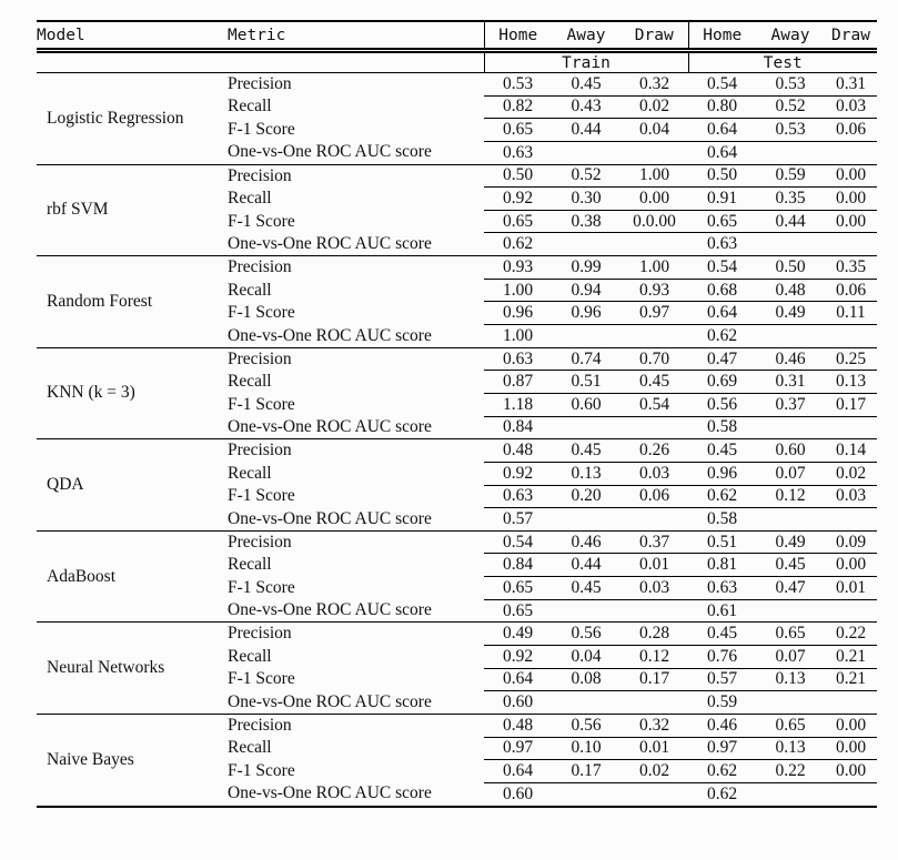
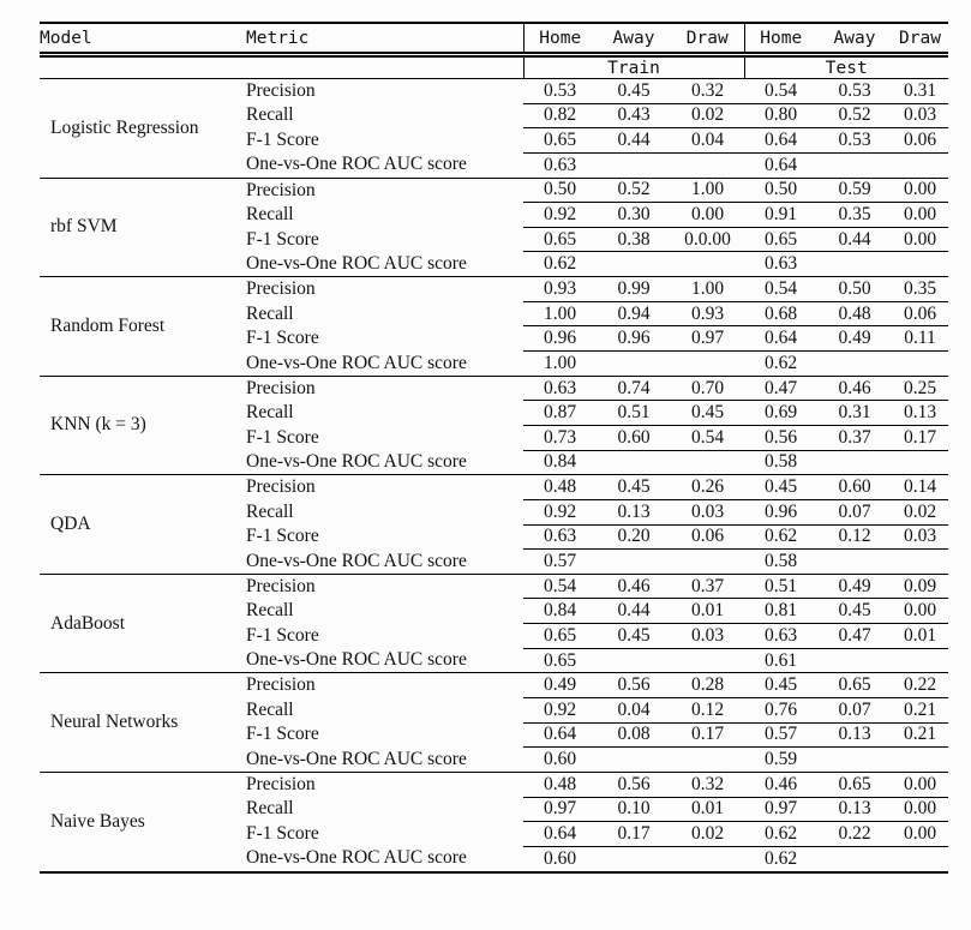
  Model	Metric	Home	Away	Draw	Home	Away	Draw
  	Train	Test
  Logistic Regression	Precision	0.53	0.45	0.32	0.54	0.53	0.31
  Recall	0.82	0.43	0.02	0.80	0.52	0.03
  F-1 Score	0.65	0.44	0.04	0.64	0.53	0.06
  One-vs-One ROC AUC score	0.63			0.64
  rbf SVM	Precision	0.50	0.52	1.00	0.50	0.59	0.00
  Recall	0.92	0.30	0.00	0.91	0.35	0.00
  F-1 Score	0.65	0.38	0.0.00	0.65	0.44	0.00
  One-vs-One ROC AUC score	0.62			0.63
  Random Forest	Precision	0.93	0.99	1.00	0.54	0.50	0.35
  Recall	1.00	0.94	0.93	0.68	0.48	0.06
  F-1 Score	0.96	0.96	0.97	0.64	0.49	0.11
  One-vs-One ROC AUC score	1.00			0.62
  KNN (k = 3)	Precision	0.63	0.74	0.70	0.47	0.46	0.25
  Recall	0.87	0.51	0.45	0.69	0.31	0.13
- F-1 Score	1.18	0.60	0.54	0.56	0.37	0.17
+ F-1 Score	0.73	0.60	0.54	0.56	0.37	0.17
  One-vs-One ROC AUC score	0.84			0.58
  QDA	Precision	0.48	0.45	0.26	0.45	0.60	0.14
  Recall	0.92	0.13	0.03	0.96	0.07	0.02
  F-1 Score	0.63	0.20	0.06	0.62	0.12	0.03
  One-vs-One ROC AUC score	0.57			0.58
  AdaBoost	Precision	0.54	0.46	0.37	0.51	0.49	0.09
  Recall	0.84	0.44	0.01	0.81	0.45	0.00
  F-1 Score	0.65	0.45	0.03	0.63	0.47	0.01
  One-vs-One ROC AUC score	0.65			0.61
  Neural Networks	Precision	0.49	0.56	0.28	0.45	0.65	0.22
  Recall	0.92	0.04	0.12	0.76	0.07	0.21
  F-1 Score	0.64	0.08	0.17	0.57	0.13	0.21
  One-vs-One ROC AUC score	0.60			0.59
  Naive Bayes	Precision	0.48	0.56	0.32	0.46	0.65	0.00
  Recall	0.97	0.10	0.01	0.97	0.13	0.00
  F-1 Score	0.64	0.17	0.02	0.62	0.22	0.00
  One-vs-One ROC AUC score	0.60			0.62
